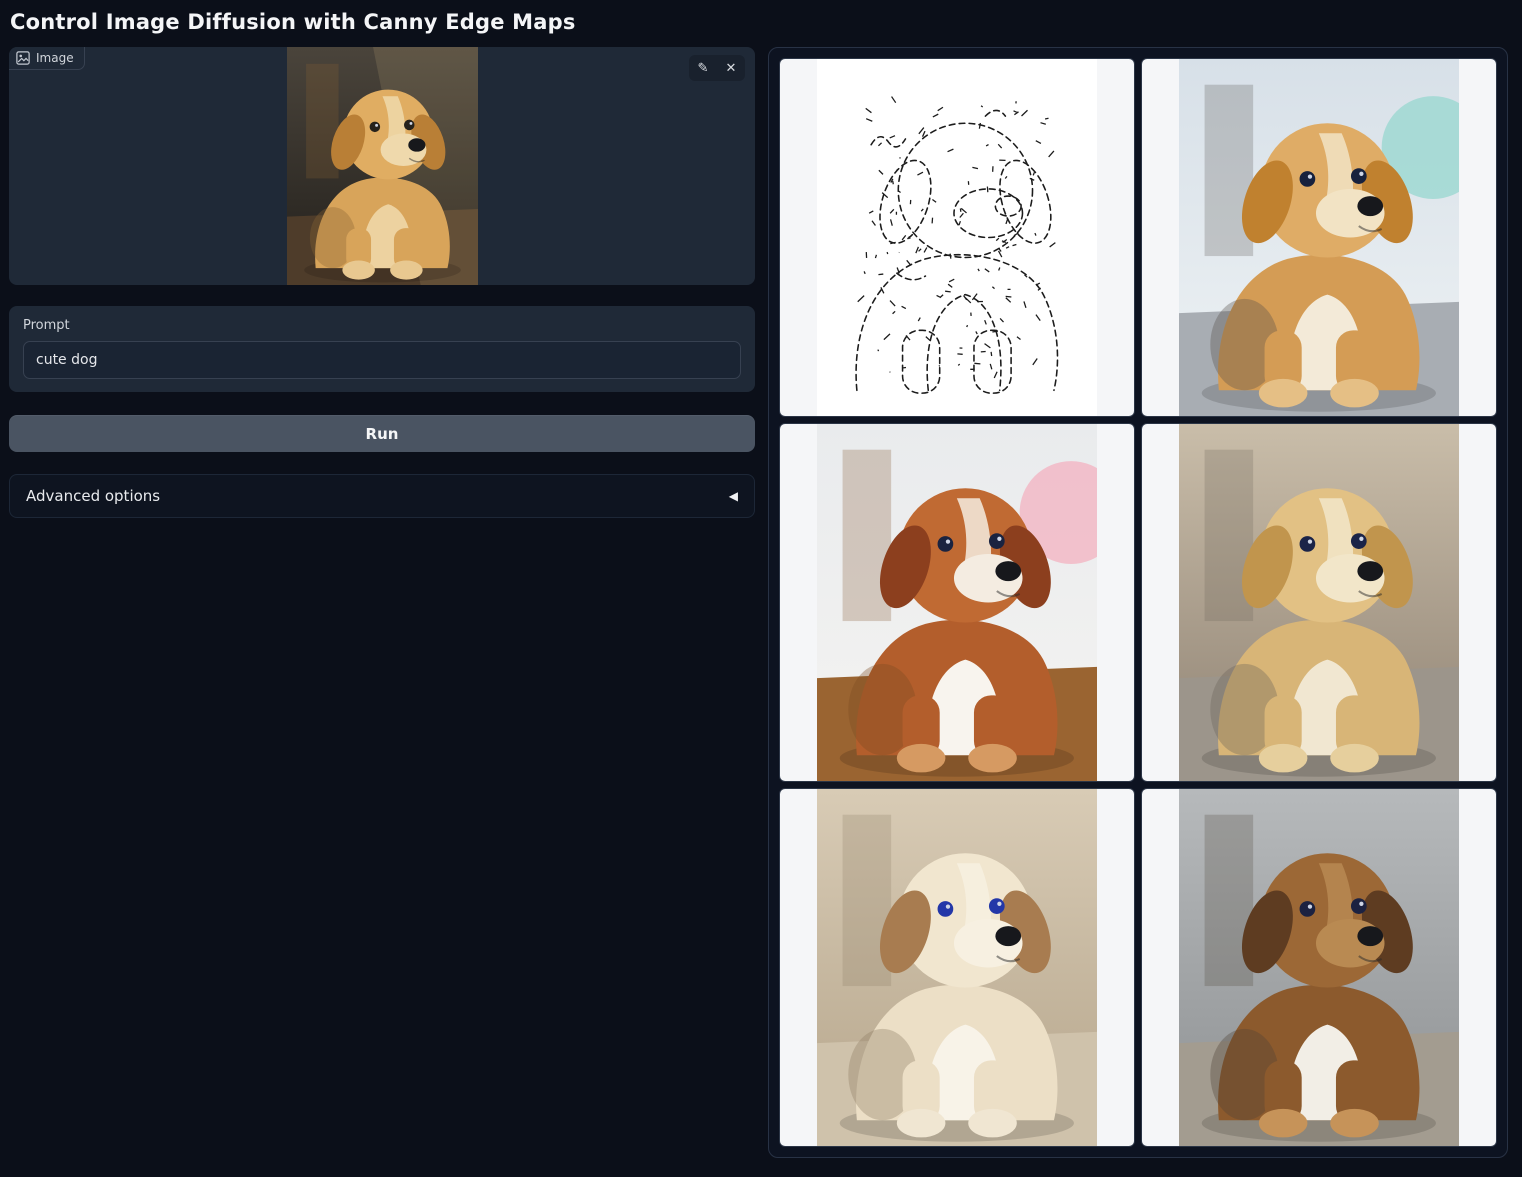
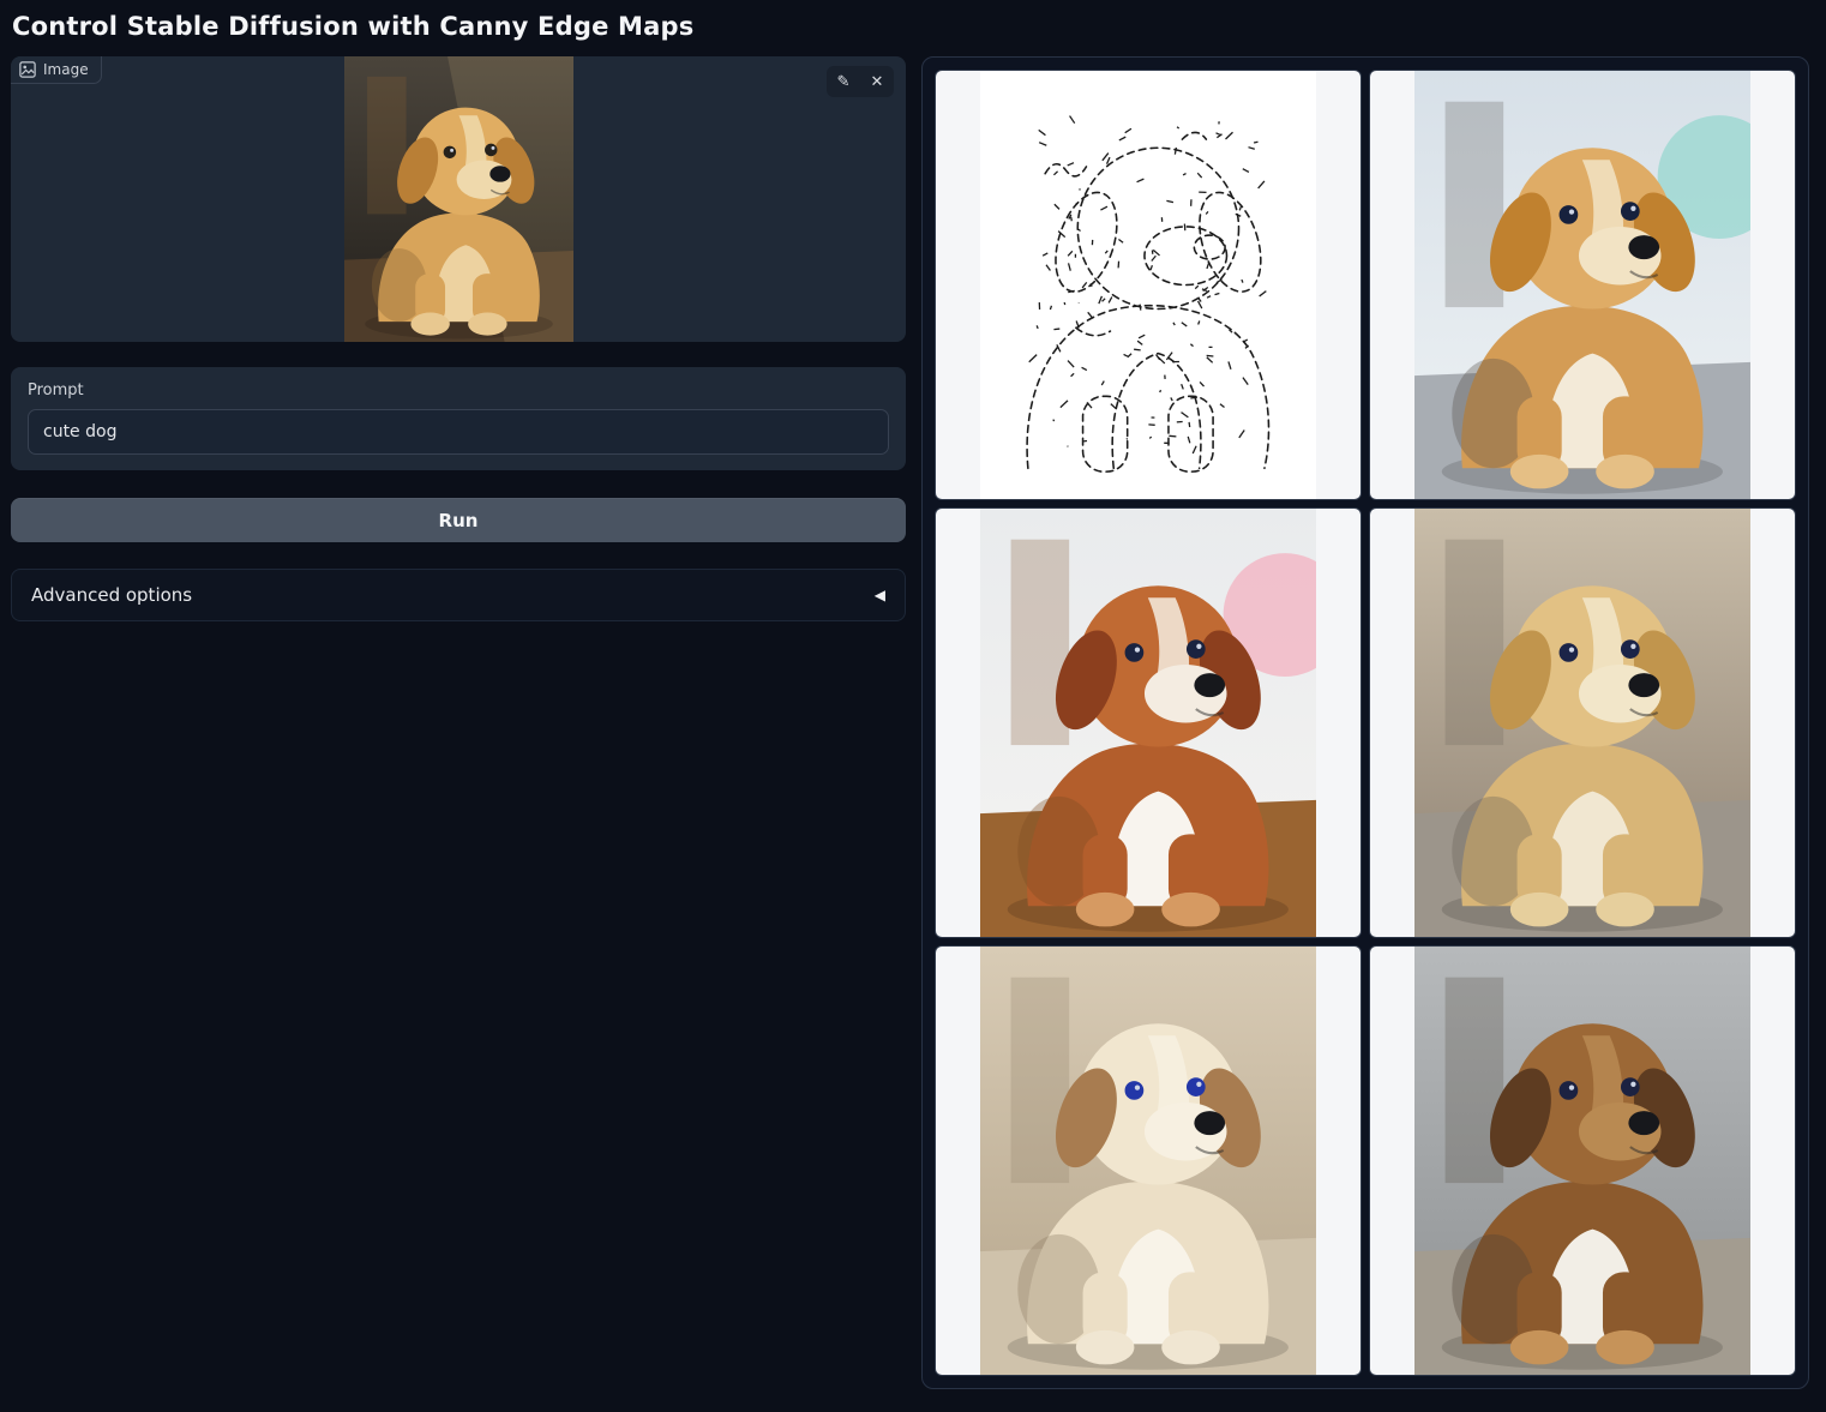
- Control Image Diffusion with Canny Edge Maps
+ Control Stable Diffusion with Canny Edge Maps
  Image
  ✎
  ✕
  Prompt
  cute dog
  Run
  Advanced options
  ◀
